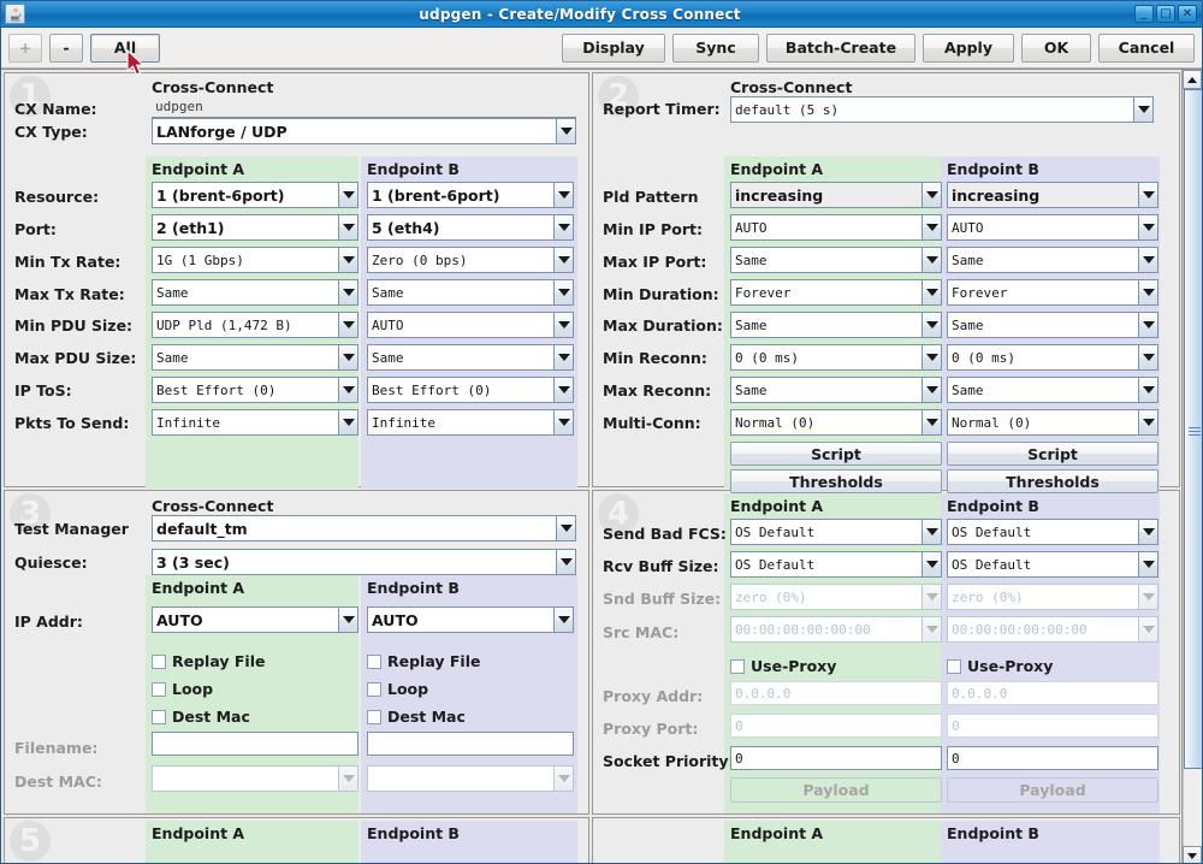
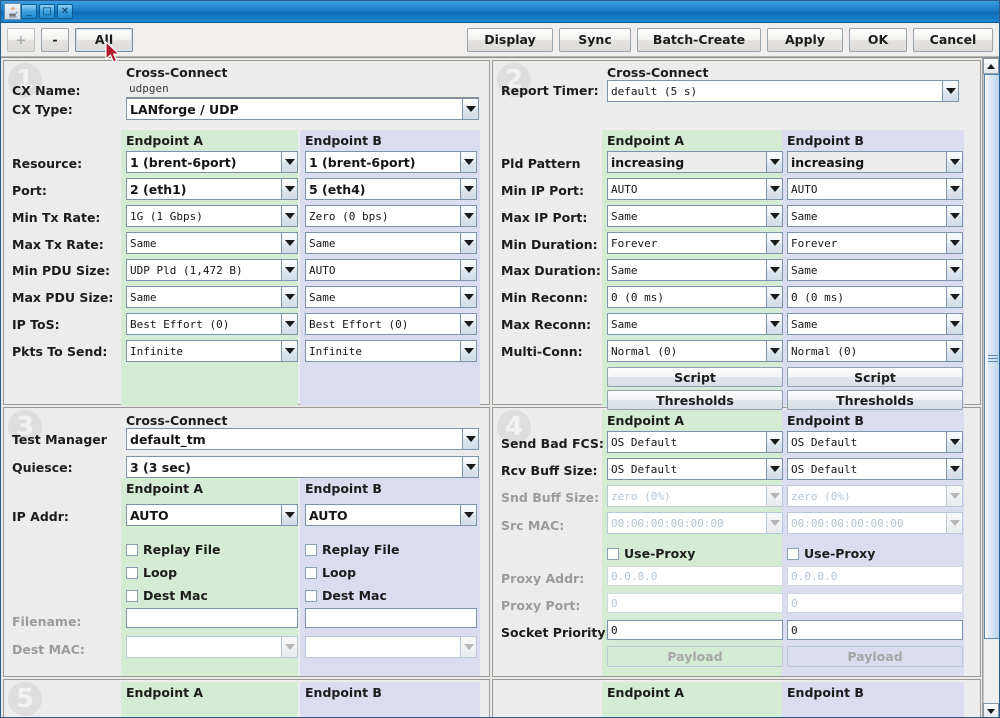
- udpgen - Create/Modify Cross Connect
  _
  □
  ✕
  +
  -
  All
  Display
  Sync
  Batch-Create
  Apply
  OK
  Cancel
  1
  Cross-Connect
  CX Name:
  udpgen
  CX Type:
  LANforge / UDP
  Endpoint A
  Endpoint B
  Resource:
  Port:
  Min Tx Rate:
  Max Tx Rate:
  Min PDU Size:
  Max PDU Size:
  IP ToS:
  Pkts To Send:
  1 (brent-6port)
  2 (eth1)
  1G (1 Gbps)
  Same
  UDP Pld (1,472 B)
  Same
  Best Effort (0)
  Infinite
  1 (brent-6port)
  5 (eth4)
  Zero (0 bps)
  Same
  AUTO
  Same
  Best Effort (0)
  Infinite
  2
  Cross-Connect
  Report Timer:
  default (5 s)
  Endpoint A
  Endpoint B
  Pld Pattern
  Min IP Port:
  Max IP Port:
  Min Duration:
  Max Duration:
  Min Reconn:
  Max Reconn:
  Multi-Conn:
  increasing
  AUTO
  Same
  Forever
  Same
  0 (0 ms)
  Same
  Normal (0)
  increasing
  AUTO
  Same
  Forever
  Same
  0 (0 ms)
  Same
  Normal (0)
  Script
  Script
  Thresholds
  Thresholds
  3
  Cross-Connect
  Test Manager
  default_tm
  Quiesce:
  3 (3 sec)
  Endpoint A
  Endpoint B
  IP Addr:
  AUTO
  AUTO
  Replay File
  Replay File
  Loop
  Loop
  Dest Mac
  Dest Mac
  Filename:
  Dest MAC:
  4
  Endpoint A
  Endpoint B
  Send Bad FCS:
  Rcv Buff Size:
  Snd Buff Size:
  Src MAC:
  OS Default
  OS Default
  OS Default
  OS Default
  zero (0%)
  zero (0%)
  00:00:00:00:00:00
  00:00:00:00:00:00
  Use-Proxy
  Use-Proxy
  Proxy Addr:
  0.0.0.0
  0.0.0.0
  Proxy Port:
  0
  0
  Socket Priority
  0
  0
  Payload
  Payload
  Endpoint A
  Endpoint B
  Endpoint A
  Endpoint B
